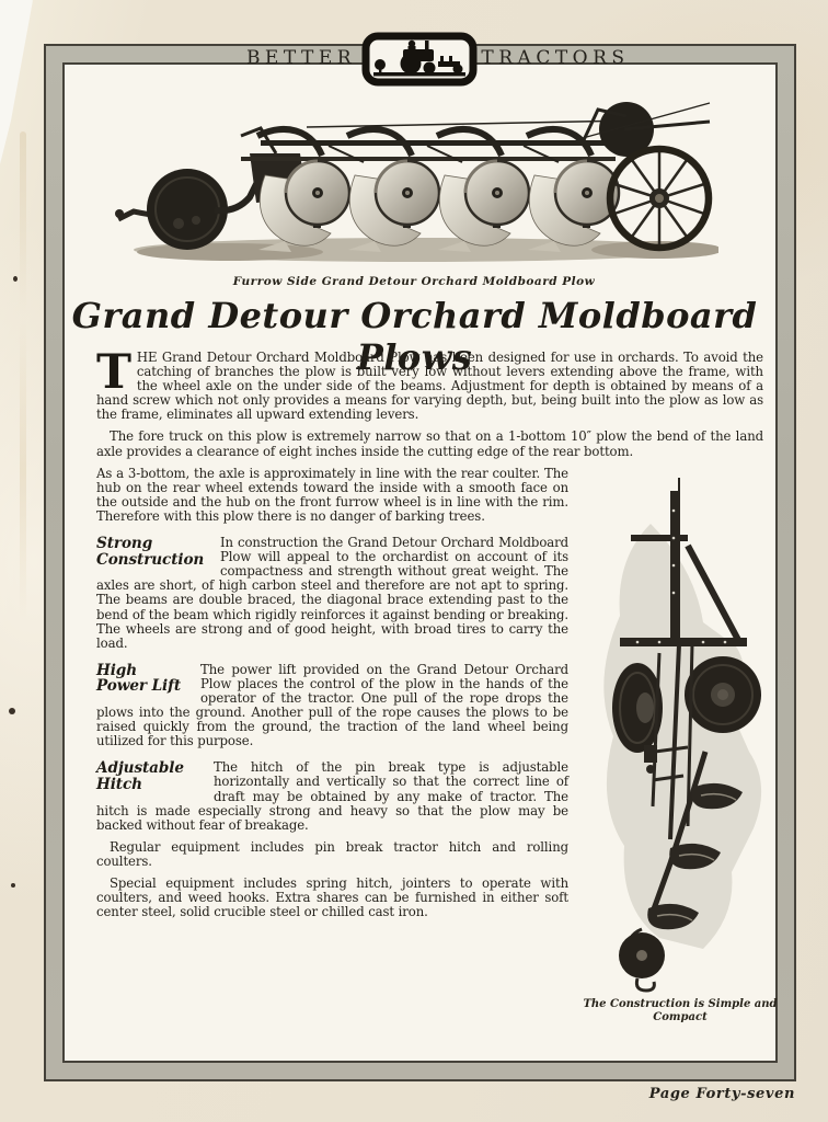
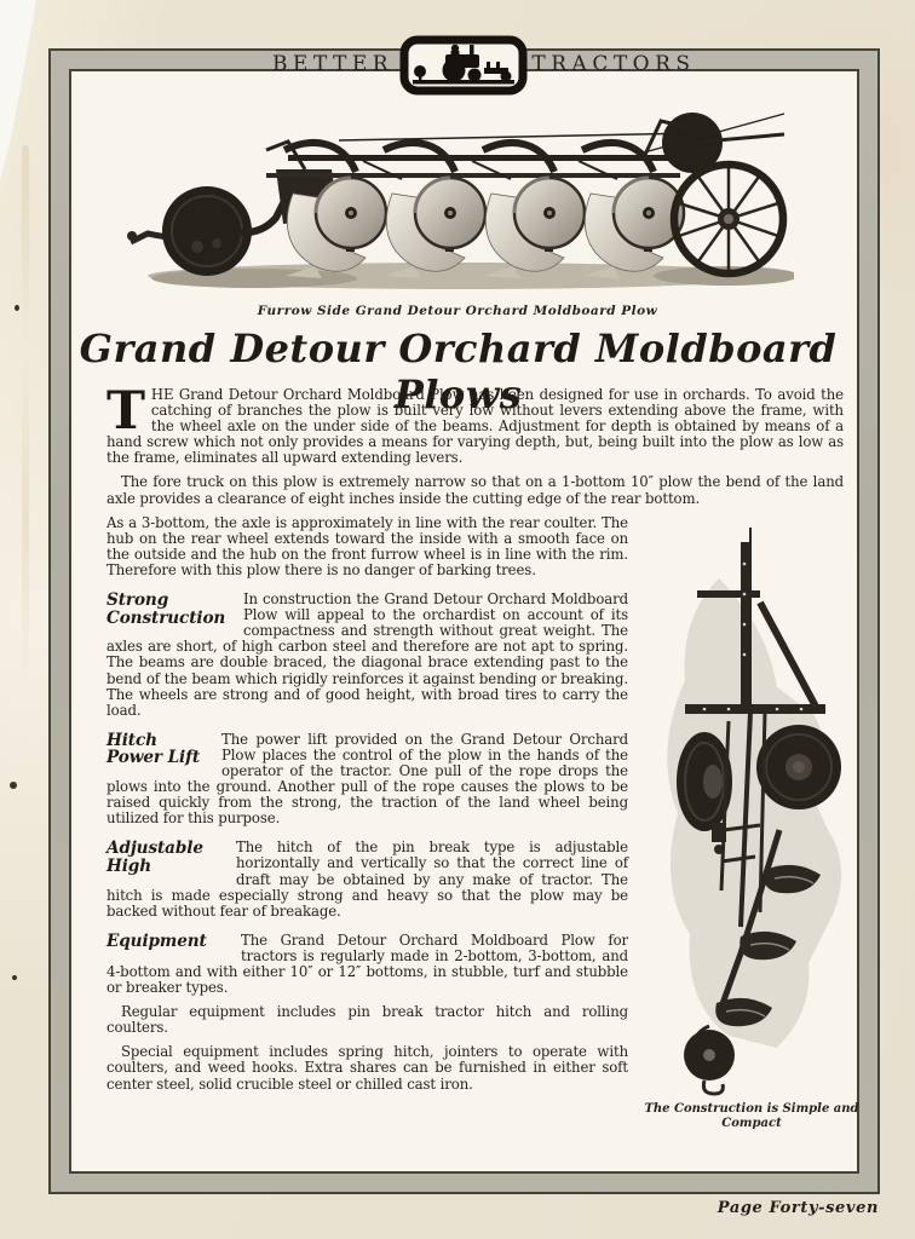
  BETTER
  TRACTORS
  Furrow Side Grand Detour Orchard Moldboard Plow
  Grand Detour Orchard Moldboard Plows
  T
  HE Grand Detour Orchard Moldboard Plow has been designed for use in orchards. To avoid the catching of branches the plow is built very low without levers extending above the frame, with the wheel axle on the under side of the beams. Adjustment for depth is obtained by means of a hand screw which not only provides a means for varying depth, but, being built into the plow as low as the frame, eliminates all upward extending levers.
  The fore truck on this plow is extremely narrow so that on a 1-bottom 10″ plow the bend of the land axle provides a clearance of eight inches inside the cutting edge of the rear bottom.
  As a 3-bottom, the axle is approximately in line with the rear coulter. The hub on the rear wheel extends toward the inside with a smooth face on the outside and the hub on the front furrow wheel is in line with the rim. Therefore with this plow there is no danger of barking trees.
  Strong
  Construction
  In construction the Grand Detour Orchard Moldboard Plow will appeal to the orchardist on account of its compactness and strength without great weight. The axles are short, of high carbon steel and therefore are not apt to spring. The beams are double braced, the diagonal brace extending past to the bend of the beam which rigidly reinforces it against bending or breaking. The wheels are strong and of good height, with broad tires to carry the load.
- High
+ Hitch
  Power Lift
- The power lift provided on the Grand Detour Orchard Plow places the control of the plow in the hands of the operator of the tractor. One pull of the rope drops the plows into the ground. Another pull of the rope causes the plows to be raised quickly from the ground, the traction of the land wheel being utilized for this purpose.
+ The power lift provided on the Grand Detour Orchard Plow places the control of the plow in the hands of the operator of the tractor. One pull of the rope drops the plows into the ground. Another pull of the rope causes the plows to be raised quickly from the strong, the traction of the land wheel being utilized for this purpose.
  Adjustable
- Hitch
+ High
  The hitch of the pin break type is adjustable horizontally and vertically so that the correct line of draft may be obtained by any make of tractor. The hitch is made especially strong and heavy so that the plow may be backed without fear of breakage.
+ Equipment
+ The Grand Detour Orchard Moldboard Plow for tractors is regularly made in 2-bottom, 3-bottom, and 4-bottom and with either 10″ or 12″ bottoms, in stubble, turf and stubble or breaker types.
  Regular equipment includes pin break tractor hitch and rolling coulters.
  Special equipment includes spring hitch, jointers to operate with coulters, and weed hooks. Extra shares can be furnished in either soft center steel, solid crucible steel or chilled cast iron.
  The Construction is Simple and Compact
  Page Forty-seven
